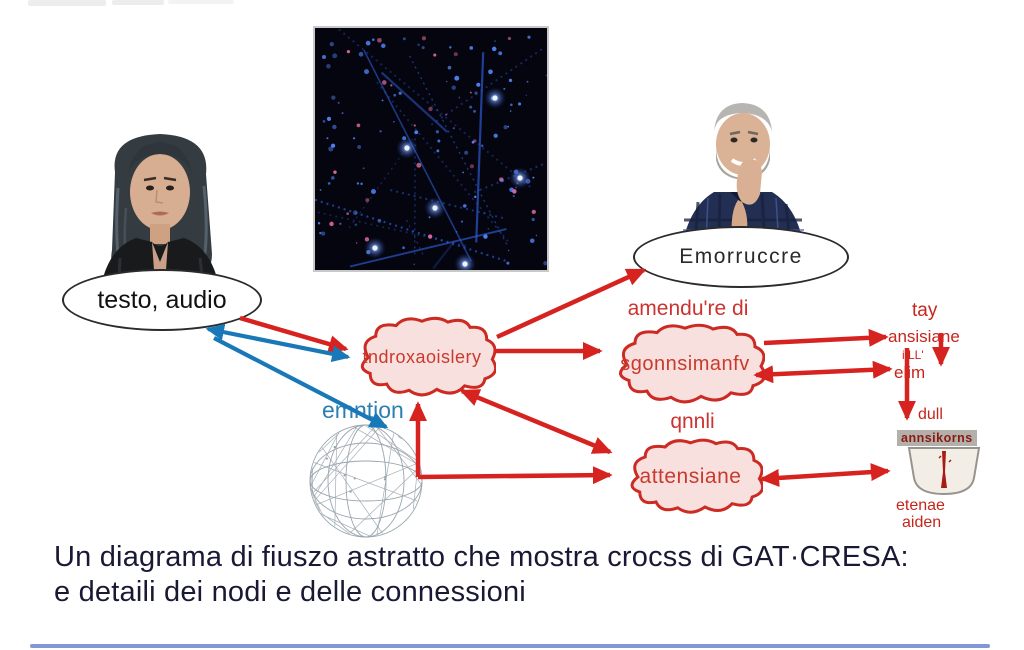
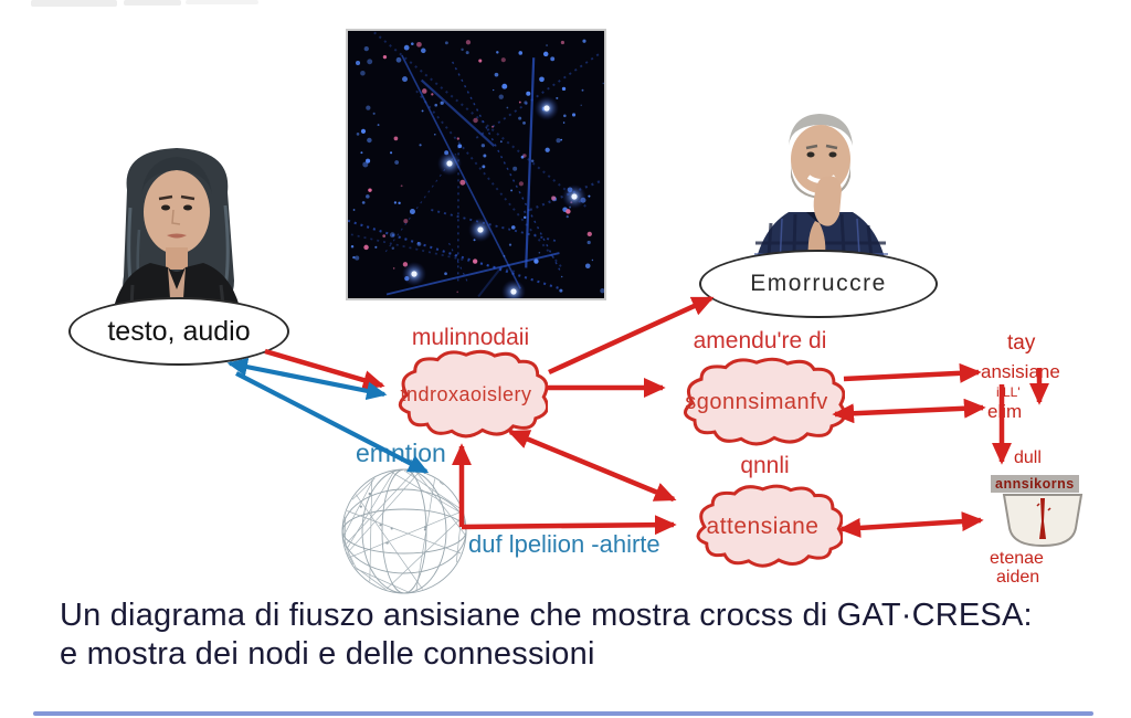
  testo, audio
  Emorruccre
+ mulinnodaii
  amendu're di
  qnnli
  tndroxaoislery
  sgonnsimanfv
  attensiane
  emntion
+ duf lpeliion -ahirte
  tay
  ansisiane
  iLL'
  dull
  annsikorns
  etenae
  aiden
- Un diagrama di fiuszo astratto che mostra crocss di GAT·CRESA:
+ Un diagrama di fiuszo ansisiane che mostra crocss di GAT·CRESA:
- e detaili dei nodi e delle connessioni
+ e mostra dei nodi e delle connessioni
